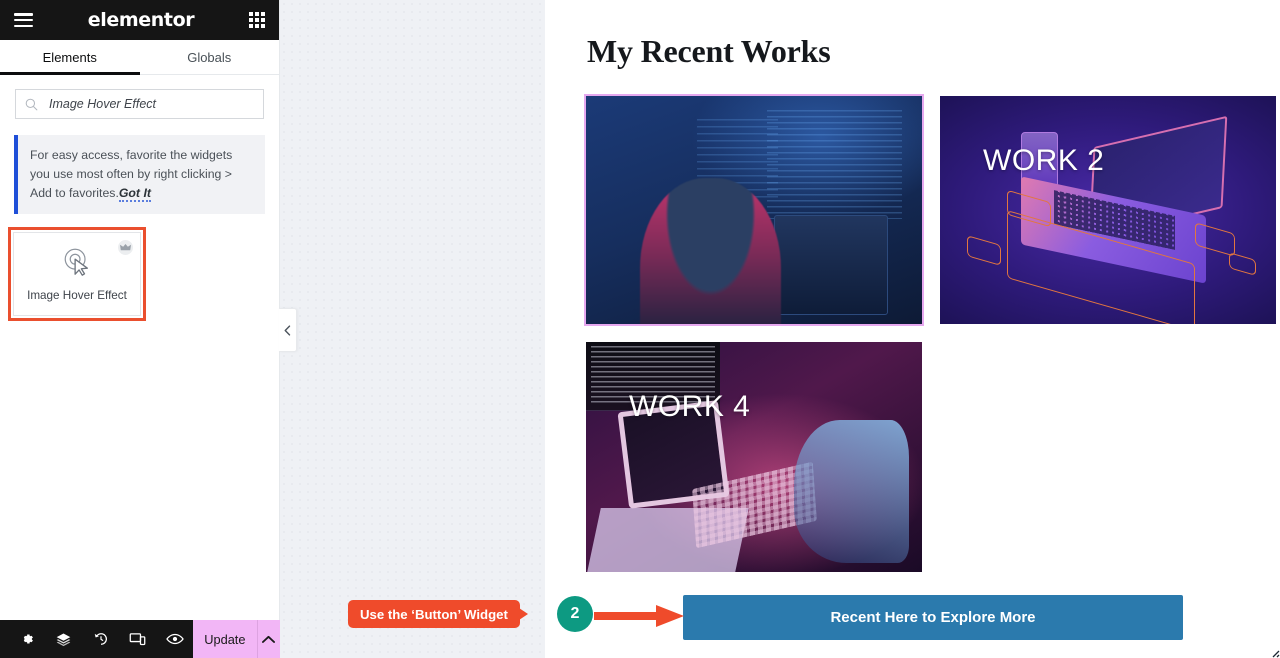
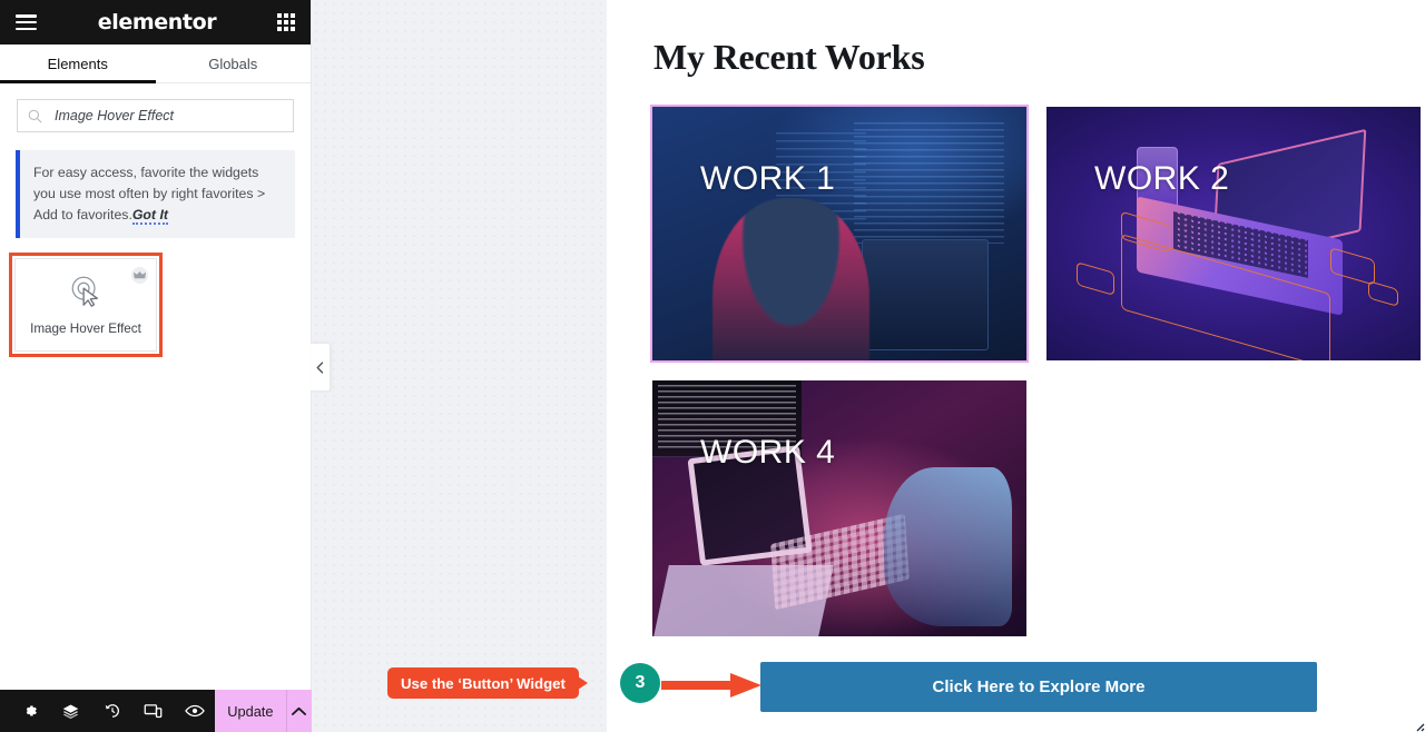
  elementor
  Elements
  Globals
  Image Hover Effect
- For easy access, favorite the widgets you use most often by right clicking > Add to favorites.Got It
+ For easy access, favorite the widgets you use most often by right favorites > Add to favorites.Got It
  Image Hover Effect
  Update
  My Recent Works
+ WORK 1
  WORK 2
  WORK 4
- Recent Here to Explore More
+ Click Here to Explore More
  Use the ‘Button’ Widget
- 2
+ 3
